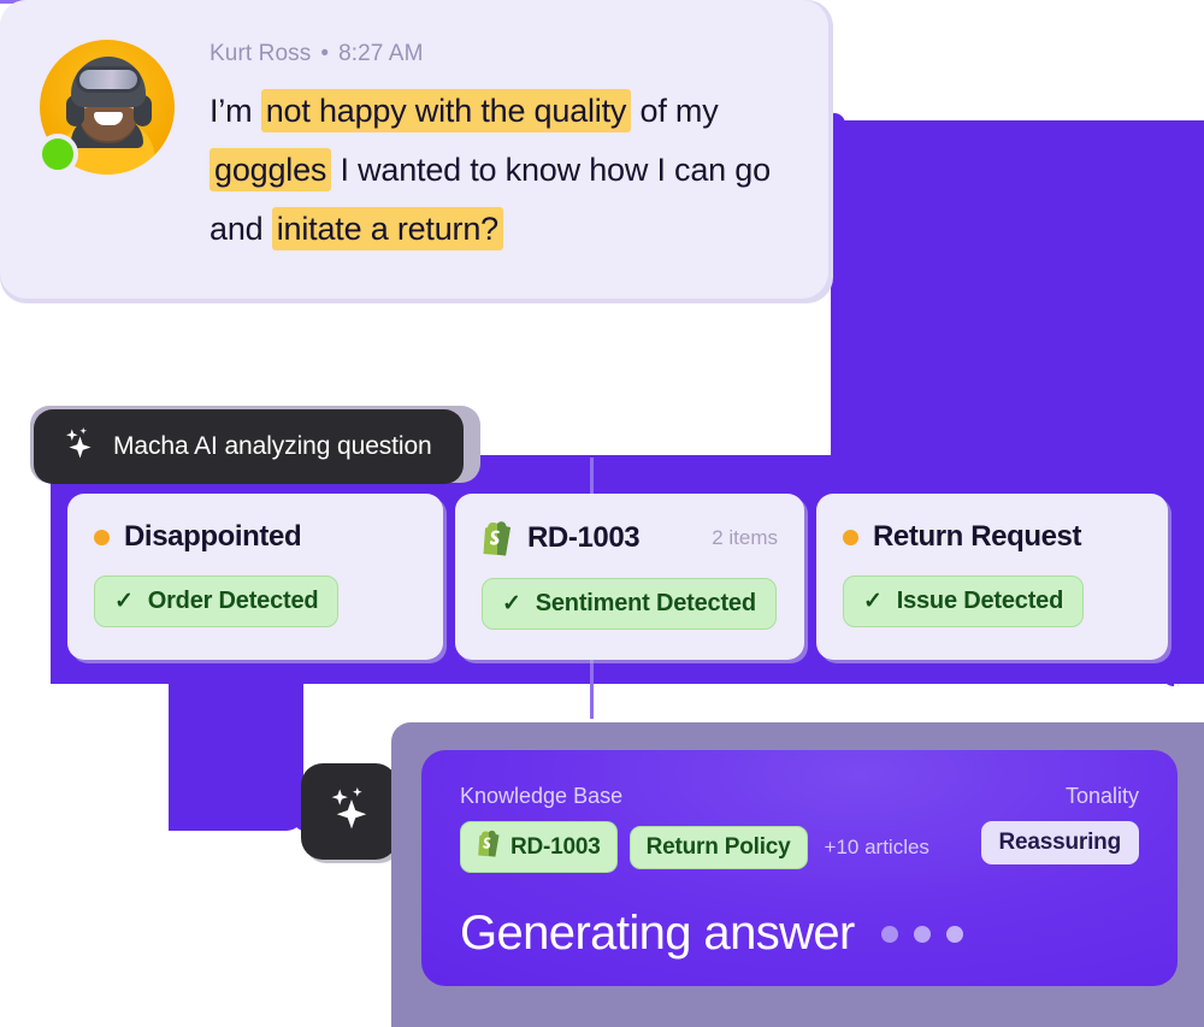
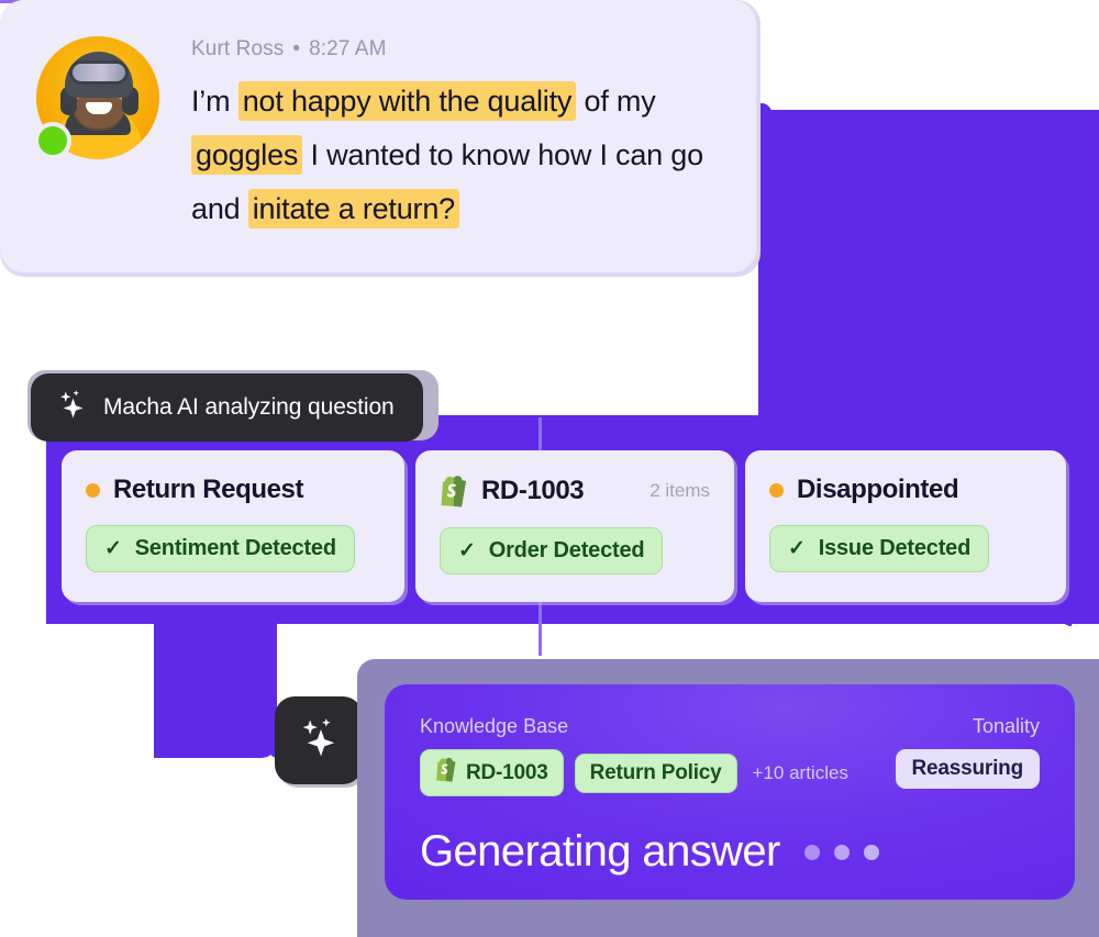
  Kurt Ross • 8:27 AM
  I’m not happy with the quality of my goggles I wanted to know how I can go and initate a return?
  Macha AI analyzing question
- Disappointed
+ Return Request
  ✓
- Order Detected
+ Sentiment Detected
  RD-1003
  2 items
  ✓
- Sentiment Detected
+ Order Detected
- Return Request
+ Disappointed
  ✓
  Issue Detected
  Knowledge Base
  RD-1003
  Return Policy
  +10 articles
  Tonality
  Reassuring
  Generating answer
